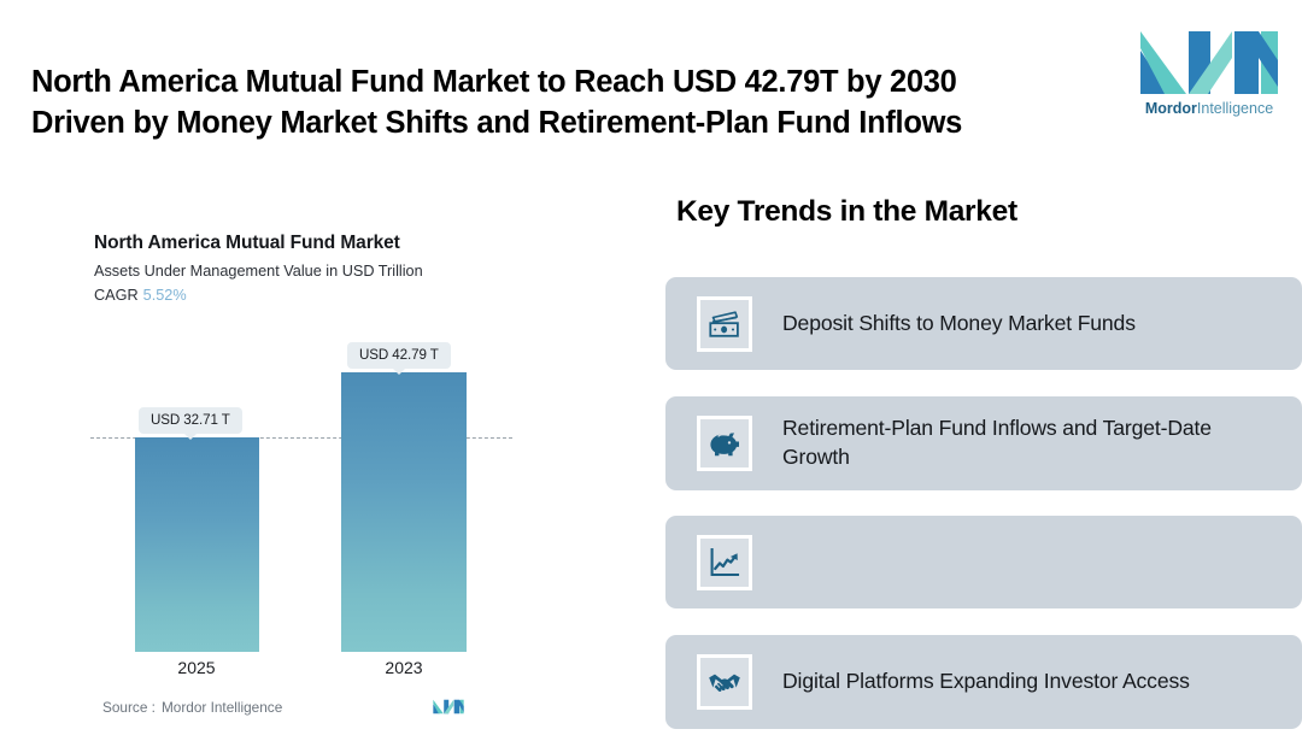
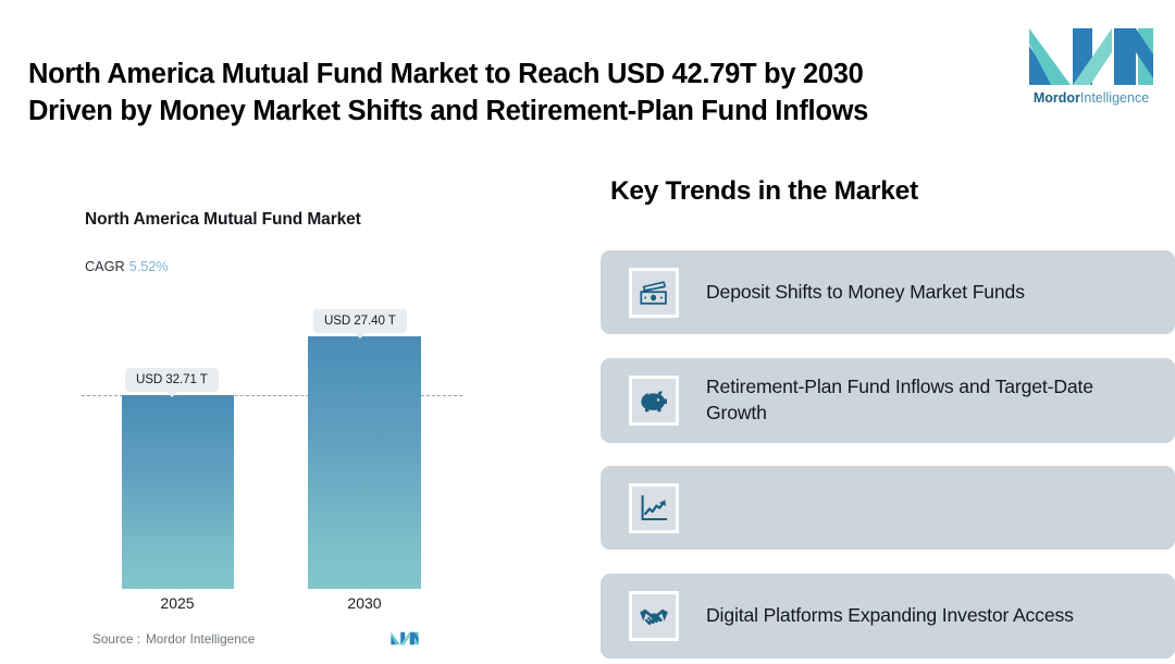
  North America Mutual Fund Market to Reach USD 42.79T by 2030
  Driven by Money Market Shifts and Retirement-Plan Fund Inflows
  MordorIntelligence
  North America Mutual Fund Market
- Assets Under Management Value in USD Trillion
  CAGR 5.52%
  USD 32.71 T
- USD 42.79 T
+ USD 27.40 T
  2025
- 2023
+ 2030
  Source : Mordor Intelligence
  Key Trends in the Market
  Deposit Shifts to Money Market Funds
  Retirement-Plan Fund Inflows and Target-Date Growth
  Digital Platforms Expanding Investor Access
